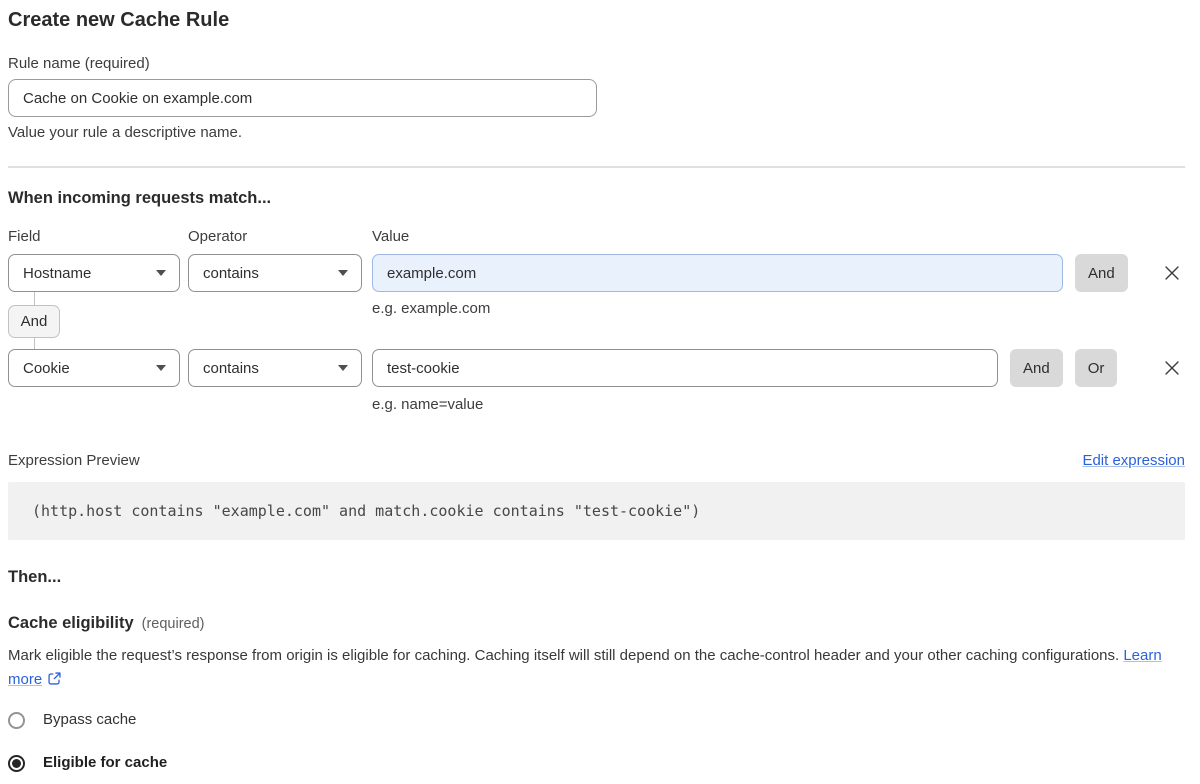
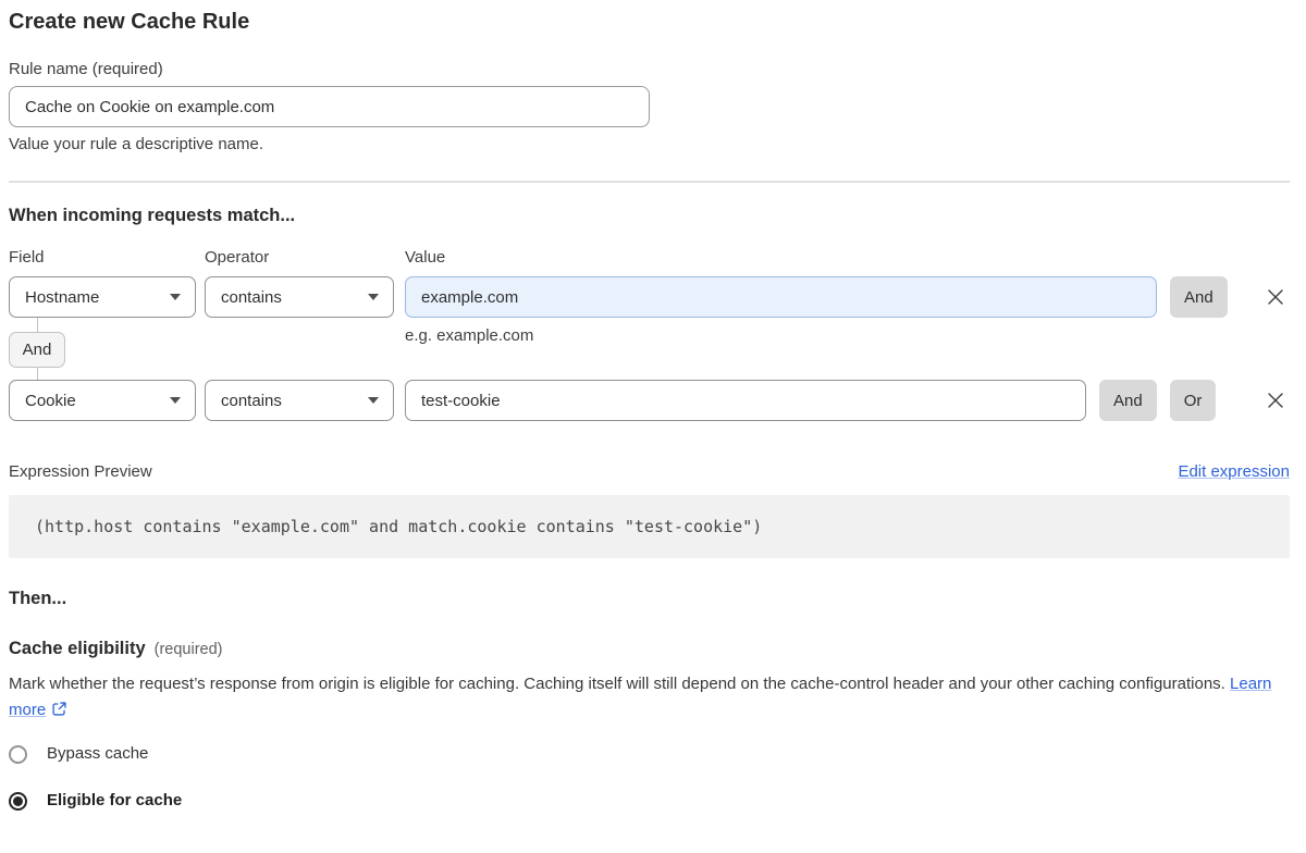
  Create new Cache Rule
  Rule name (required)
  Cache on Cookie on example.com
  Value your rule a descriptive name.
  When incoming requests match...
  Field
  Operator
  Value
  Hostname
  contains
  example.com
  And
  e.g. example.com
  Cookie
  contains
  test-cookie
  And
  Or
- e.g. name=value
  And
  Expression Preview
  Edit expression
  (http.host contains "example.com" and match.cookie contains "test-cookie")
  Then...
  Cache eligibility
  (required)
- Mark eligible the request’s response from origin is eligible for caching. Caching itself will still depend on the cache-control header and your other caching configurations. Learn more
+ Mark whether the request’s response from origin is eligible for caching. Caching itself will still depend on the cache-control header and your other caching configurations. Learn more
  Bypass cache
  Eligible for cache
